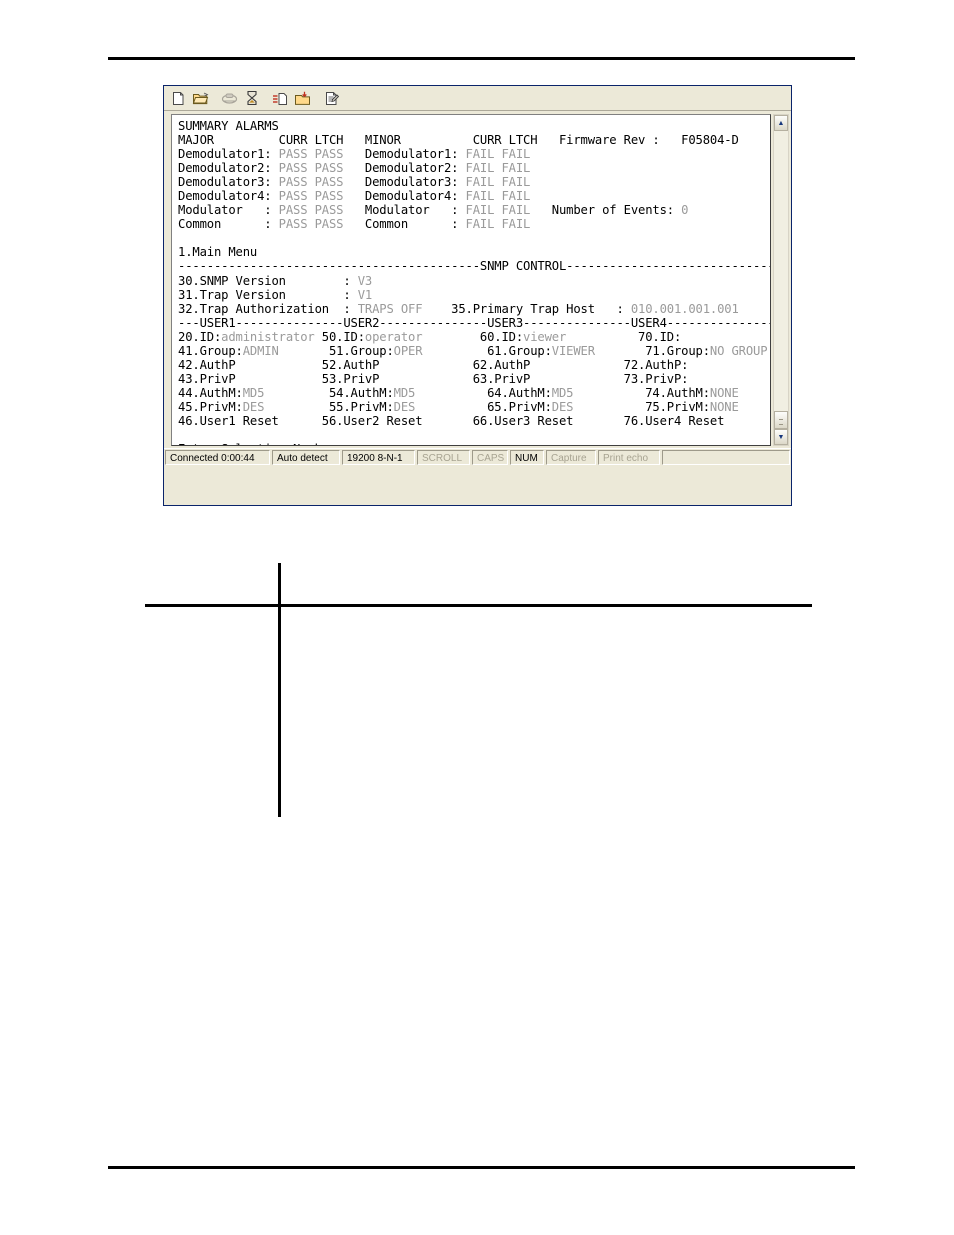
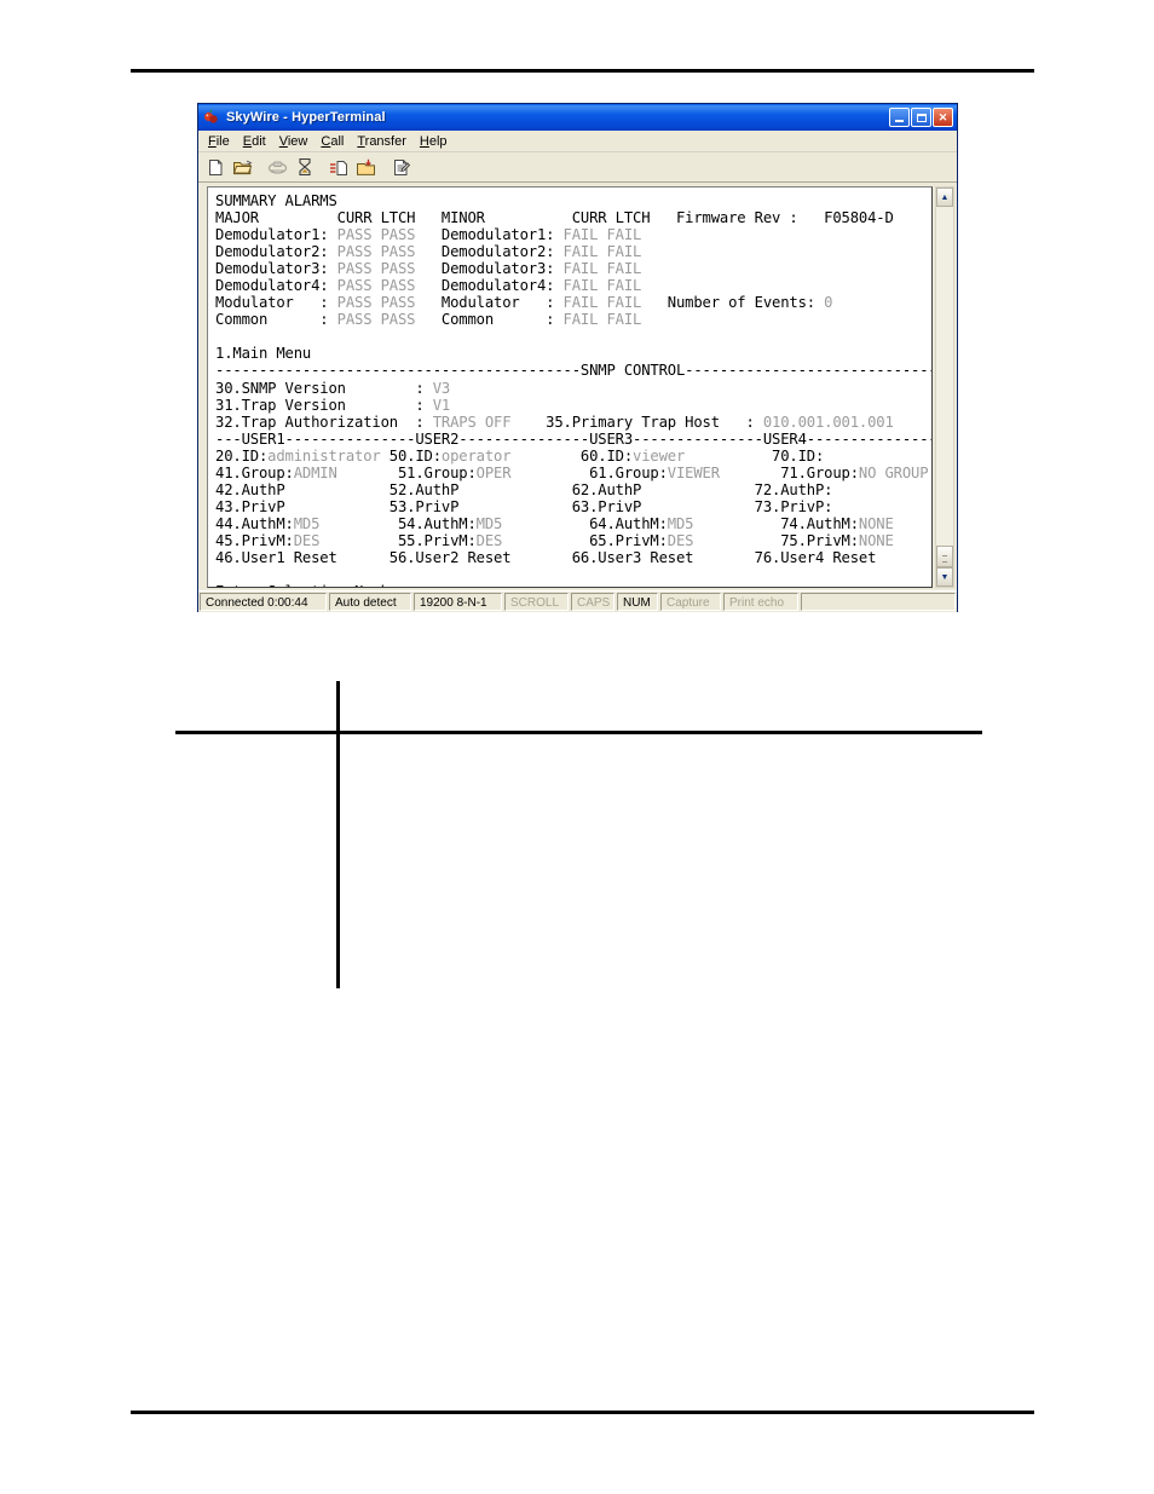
+ SkyWire - HyperTerminal
+ ✕
+ File
+ Edit
+ View
+ Call
+ Transfer
+ Help
  SUMMARY ALARMS MAJOR CURR LTCH MINOR CURR LTCH Firmware Rev : F05804-D Demodulator1: PASS PASS Demodulator1: FAIL FAIL Demodulator2: PASS PASS Demodulator2: FAIL FAIL Demodulator3: PASS PASS Demodulator3: FAIL FAIL Demodulator4: PASS PASS Demodulator4: FAIL FAIL Modulator : PASS PASS Modulator : FAIL FAIL Number of Events: 0 Common : PASS PASS Common : FAIL FAIL 1.Main Menu ------------------------------------------SNMP CONTROL---------------------------- 30.SNMP Version : V3 31.Trap Version : V1 32.Trap Authorization : TRAPS OFF 35.Primary Trap Host : 010.001.001.001 ---USER1---------------USER2---------------USER3---------------USER4-------------- 20.ID:administrator 50.ID:operator 60.ID:viewer 70.ID: 41.Group:ADMIN 51.Group:OPER 61.Group:VIEWER 71.Group:NO GROUP 42.AuthP 52.AuthP 62.AuthP 72.AuthP: 43.PrivP 53.PrivP 63.PrivP 73.PrivP: 44.AuthM:MD5 54.AuthM:MD5 64.AuthM:MD5 74.AuthM:NONE 45.PrivM:DES 55.PrivM:DES 65.PrivM:DES 75.PrivM:NONE 46.User1 Reset 56.User2 Reset 66.User3 Reset 76.User4 Reset
  Connected 0:00:44
  Auto detect
  19200 8-N-1
  SCROLL
  CAPS
  NUM
  Capture
  Print echo
